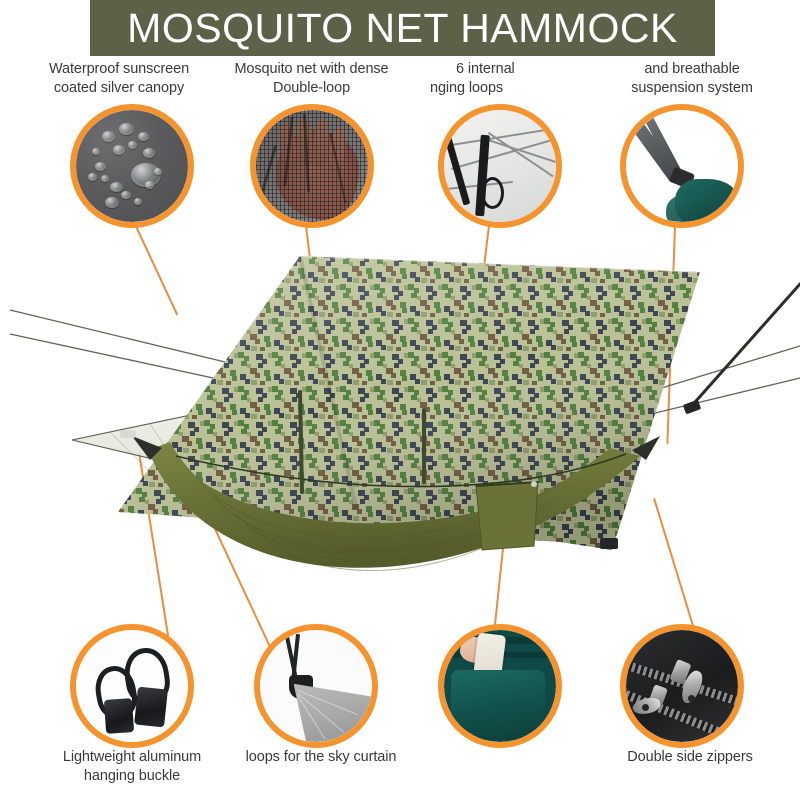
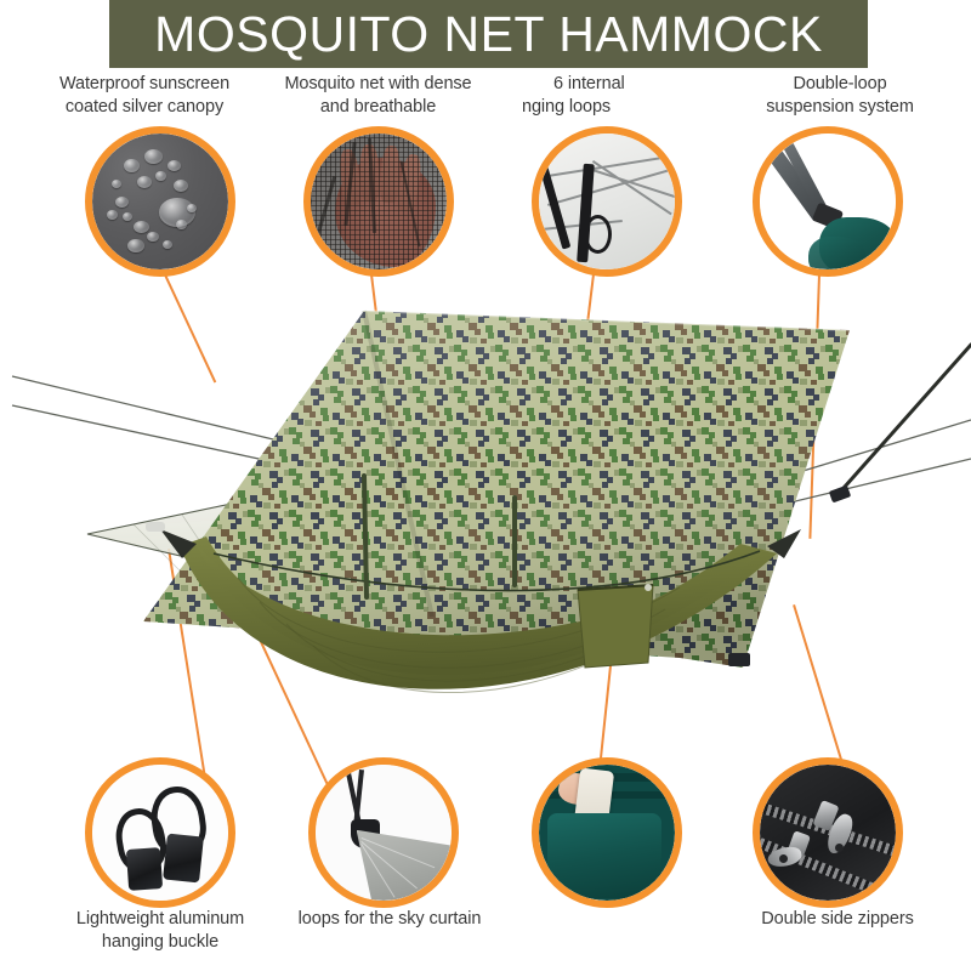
  MOSQUITO NET HAMMOCK
  Waterproof sunscreen
  coated silver canopy
  Mosquito net with dense
- Double-loop
+ and breathable
  6 internal
  nging loops
- and breathable
+ Double-loop
  suspension system
  Lightweight aluminum
  hanging buckle
  loops for the sky curtain
  Double side zippers
